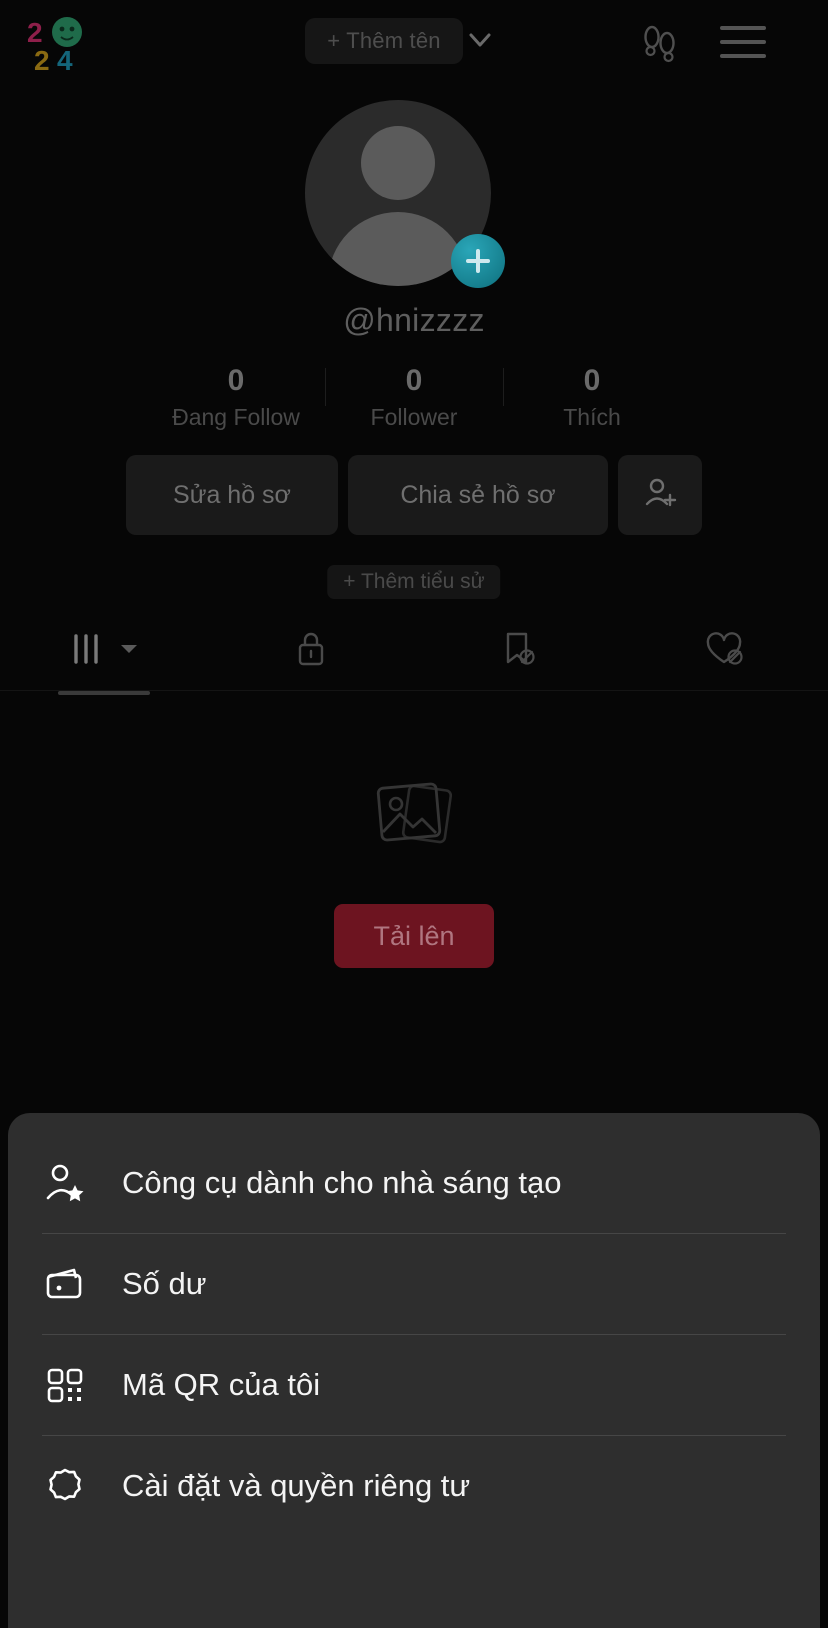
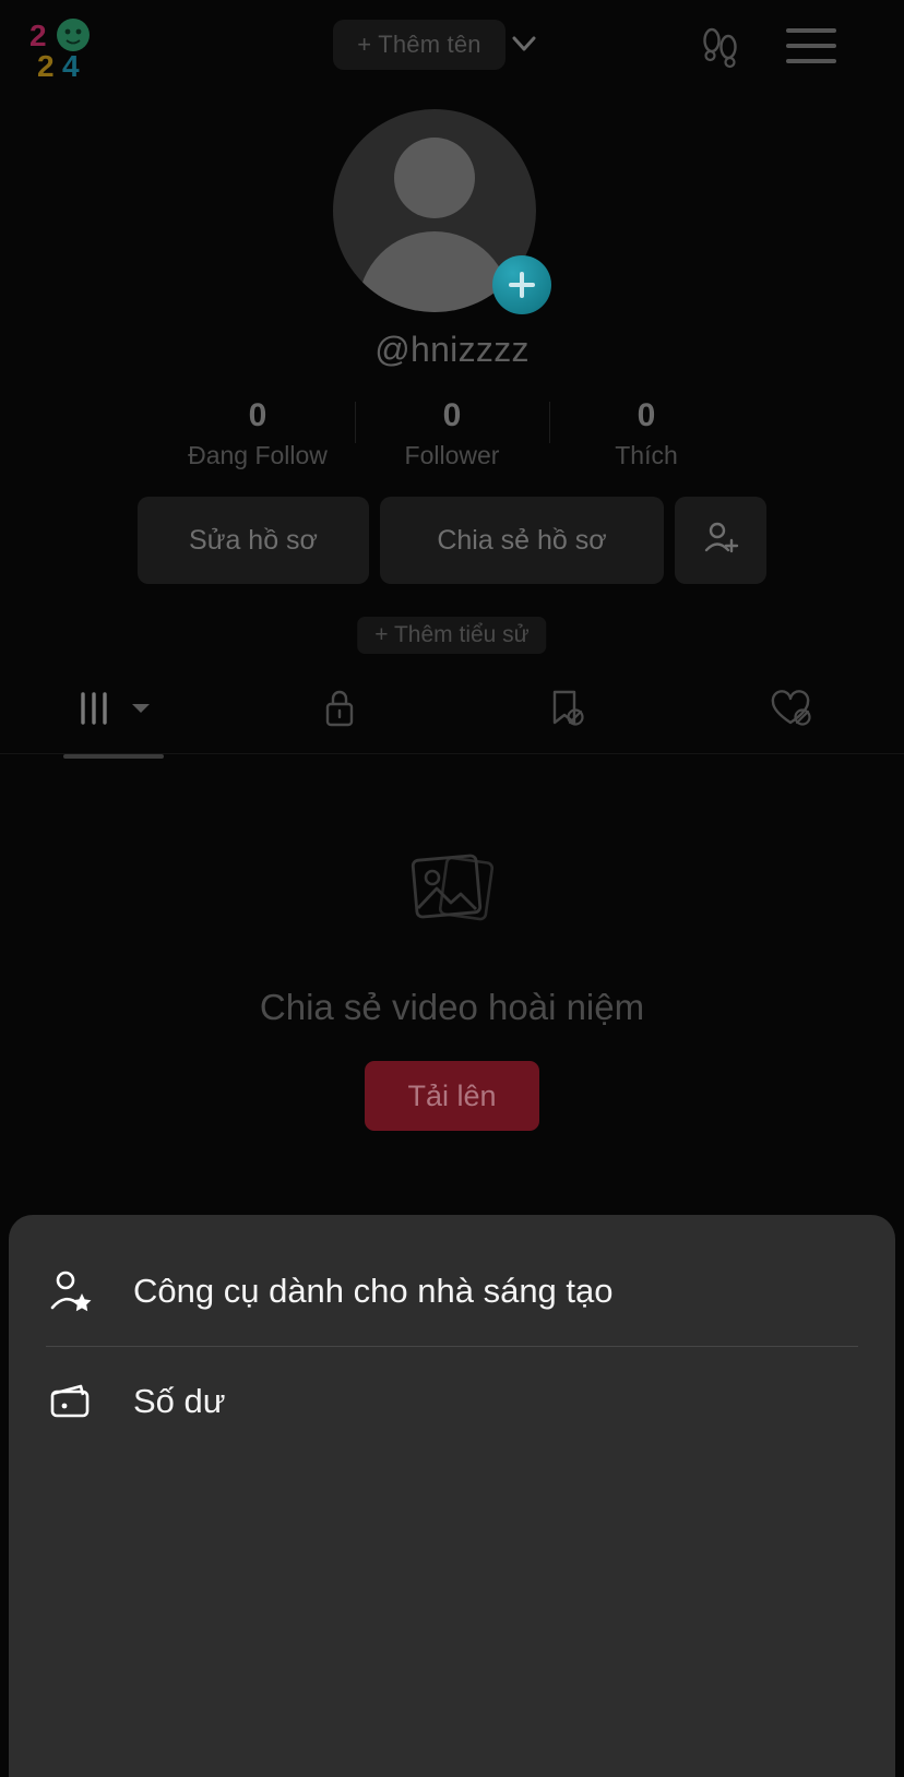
  2
  2
  4
  + Thêm tên
  @hnizzzz
  0
  Đang Follow
  0
  Follower
  0
  Thích
  Sửa hồ sơ
  Chia sẻ hồ sơ
  + Thêm tiểu sử
+ Chia sẻ video hoài niệm
  Tải lên
  Công cụ dành cho nhà sáng tạo
  Số dư
- Mã QR của tôi
- Cài đặt và quyền riêng tư
